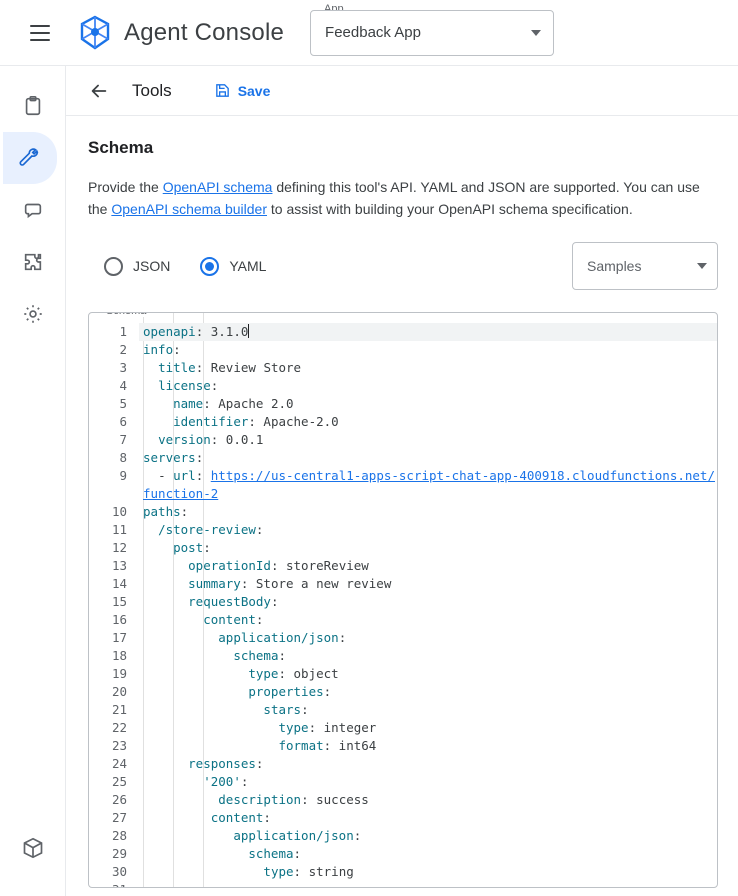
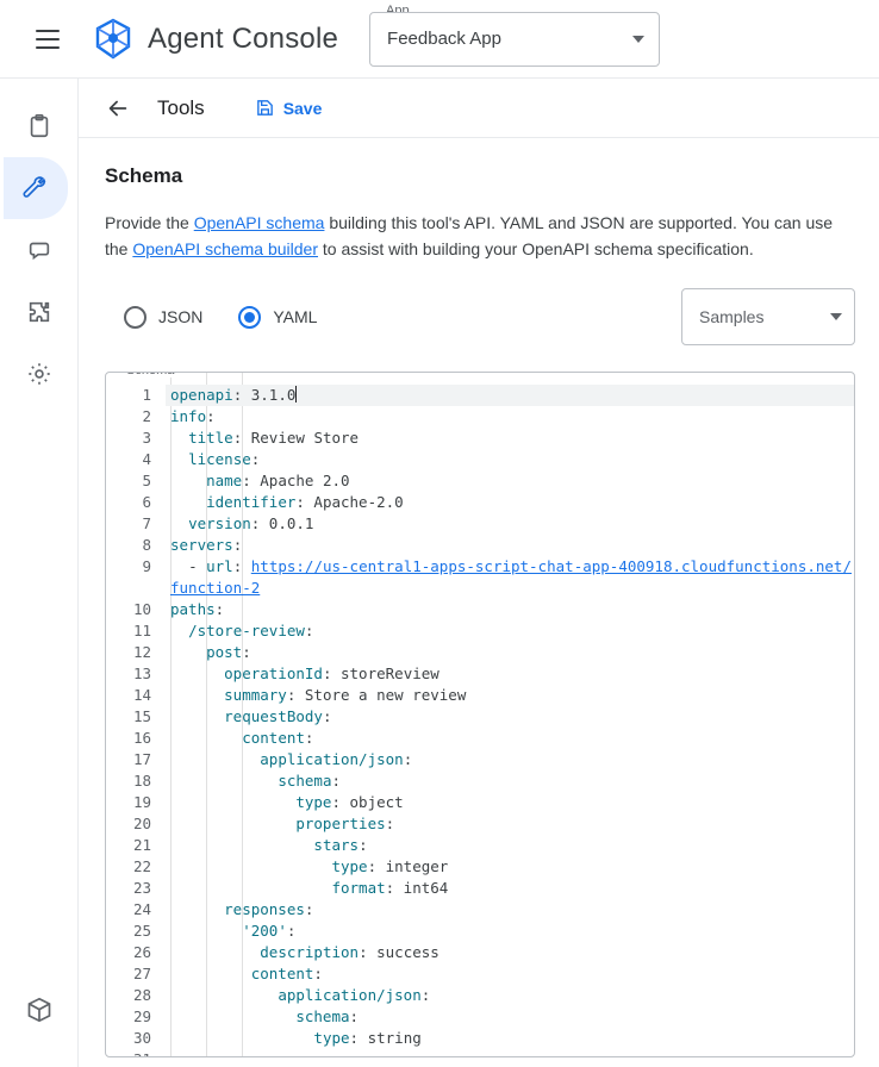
  Agent Console
  App
  Feedback App
  Tools
  Save
  Schema
- Provide the OpenAPI schema defining this tool's API. YAML and JSON are supported. You can use the OpenAPI schema builder to assist with building your OpenAPI schema specification.
+ Provide the OpenAPI schema building this tool's API. YAML and JSON are supported. You can use the OpenAPI schema builder to assist with building your OpenAPI schema specification.
  JSON
  YAML
  Samples
  1
  openapi: 3.1.0
  2
  info:
  3
  title: Review Store
  4
  license:
  5
  name: Apache 2.0
  6
  identifier: Apache-2.0
  7
  version: 0.0.1
  8
  servers:
  9
  - url: https://us-central1-apps-script-chat-app-400918.cloudfunctions.net/function-2
  10
  paths:
  11
  /store-review:
  12
  post:
  13
  operationId: storeReview
  14
  summary: Store a new review
  15
  requestBody:
  16
  content:
  17
  application/json:
  18
  schema:
  19
  type: object
  20
  properties:
  21
  stars:
  22
  type: integer
  23
  format: int64
  24
  responses:
  25
  '200':
  26
  description: success
  27
  content:
  28
  application/json:
  29
  schema:
  30
  type: string
